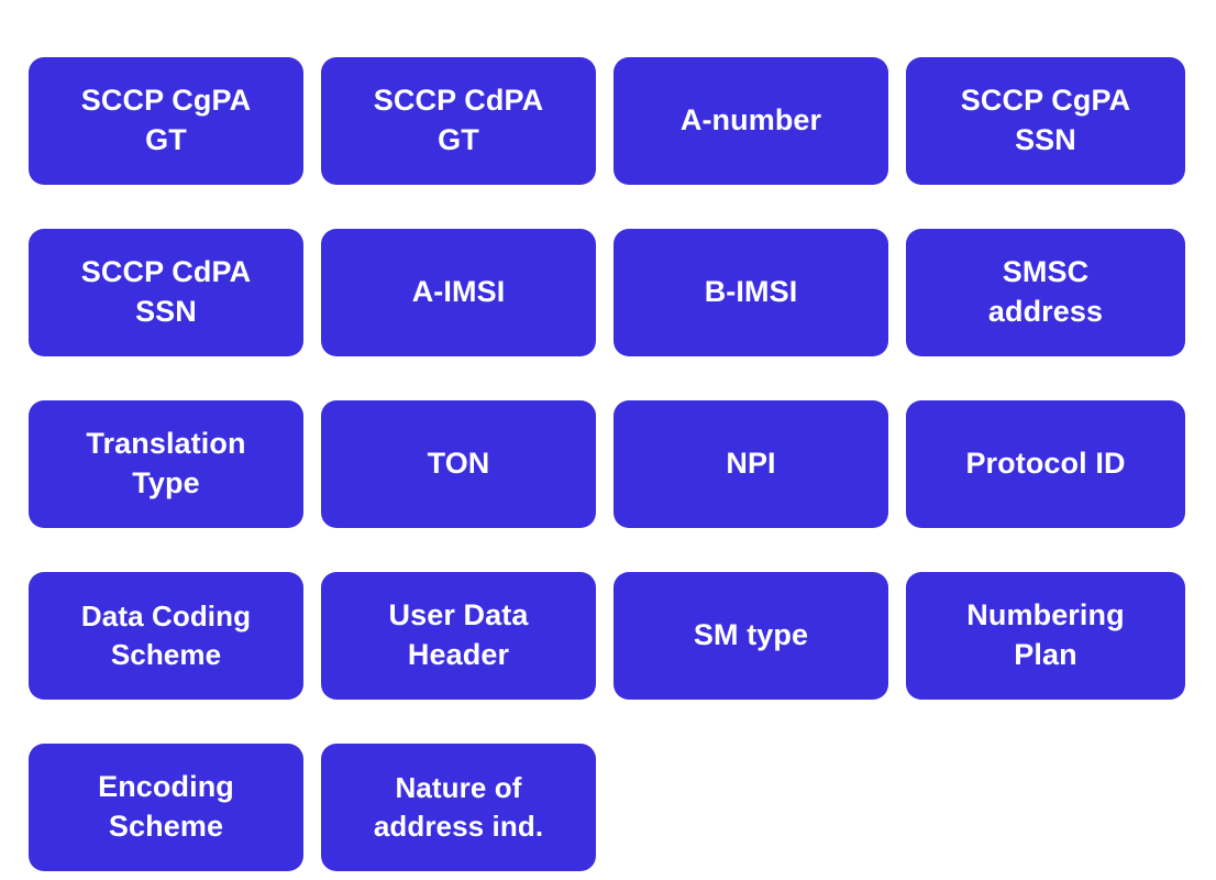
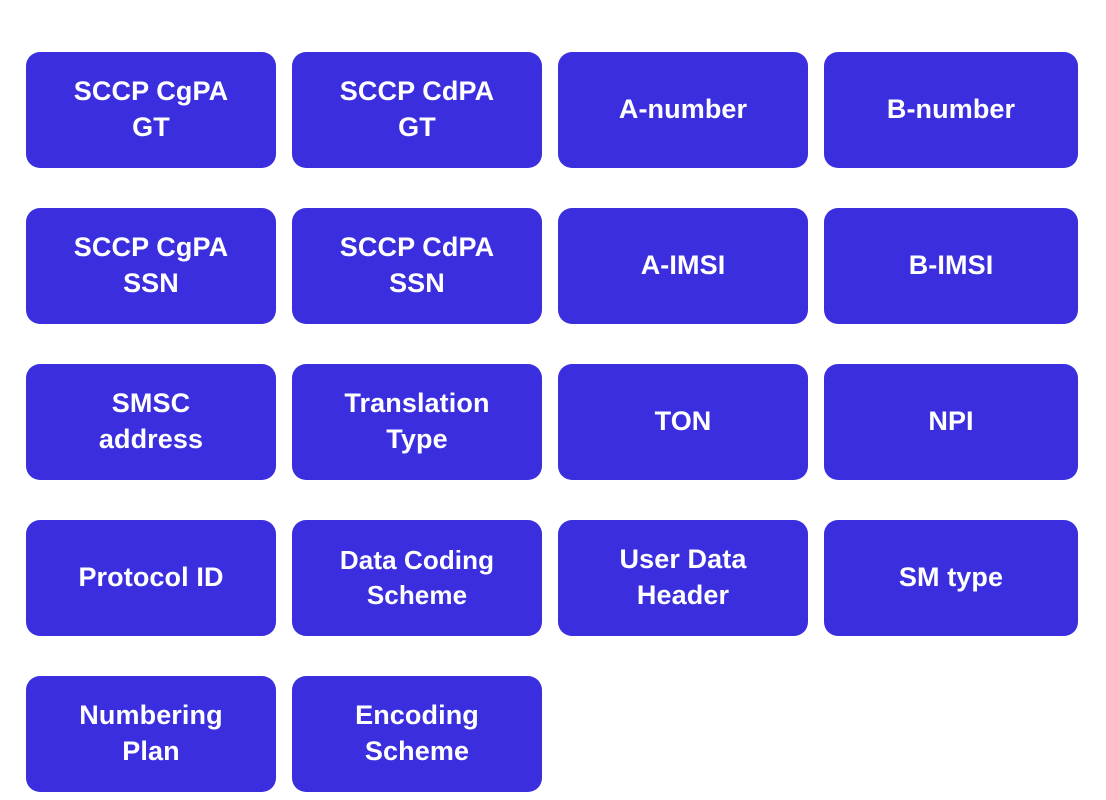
  SCCP CgPA
  GT
  SCCP CdPA
  GT
  A-number
+ B-number
  SCCP CgPA
  SSN
  SCCP CdPA
  SSN
  A-IMSI
  B-IMSI
  SMSC
  address
  Translation
  Type
  TON
  NPI
  Protocol ID
  Data Coding
  Scheme
  User Data
  Header
  SM type
  Numbering
  Plan
  Encoding
  Scheme
- Nature of
- address ind.
